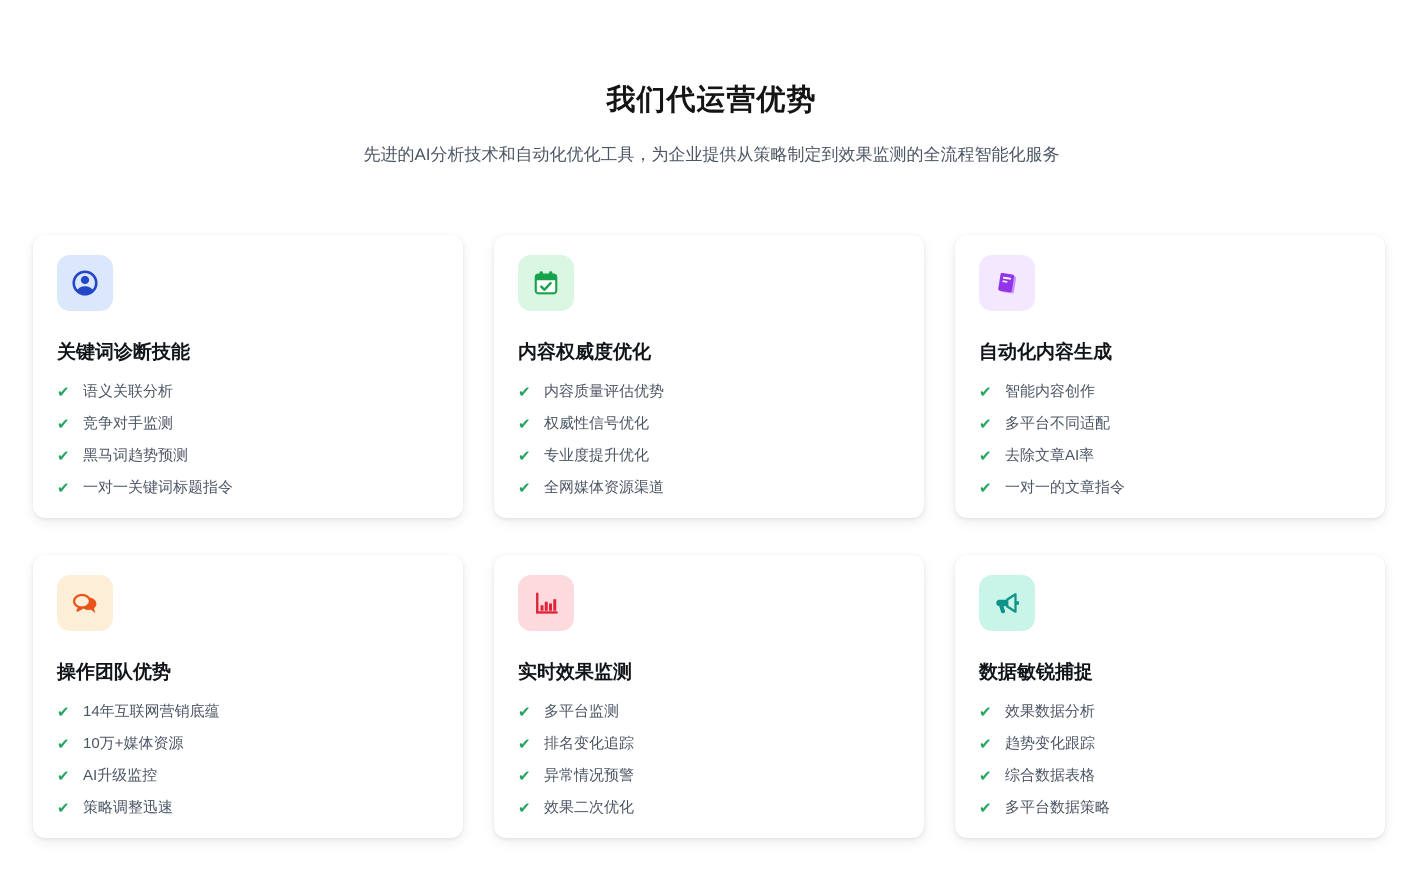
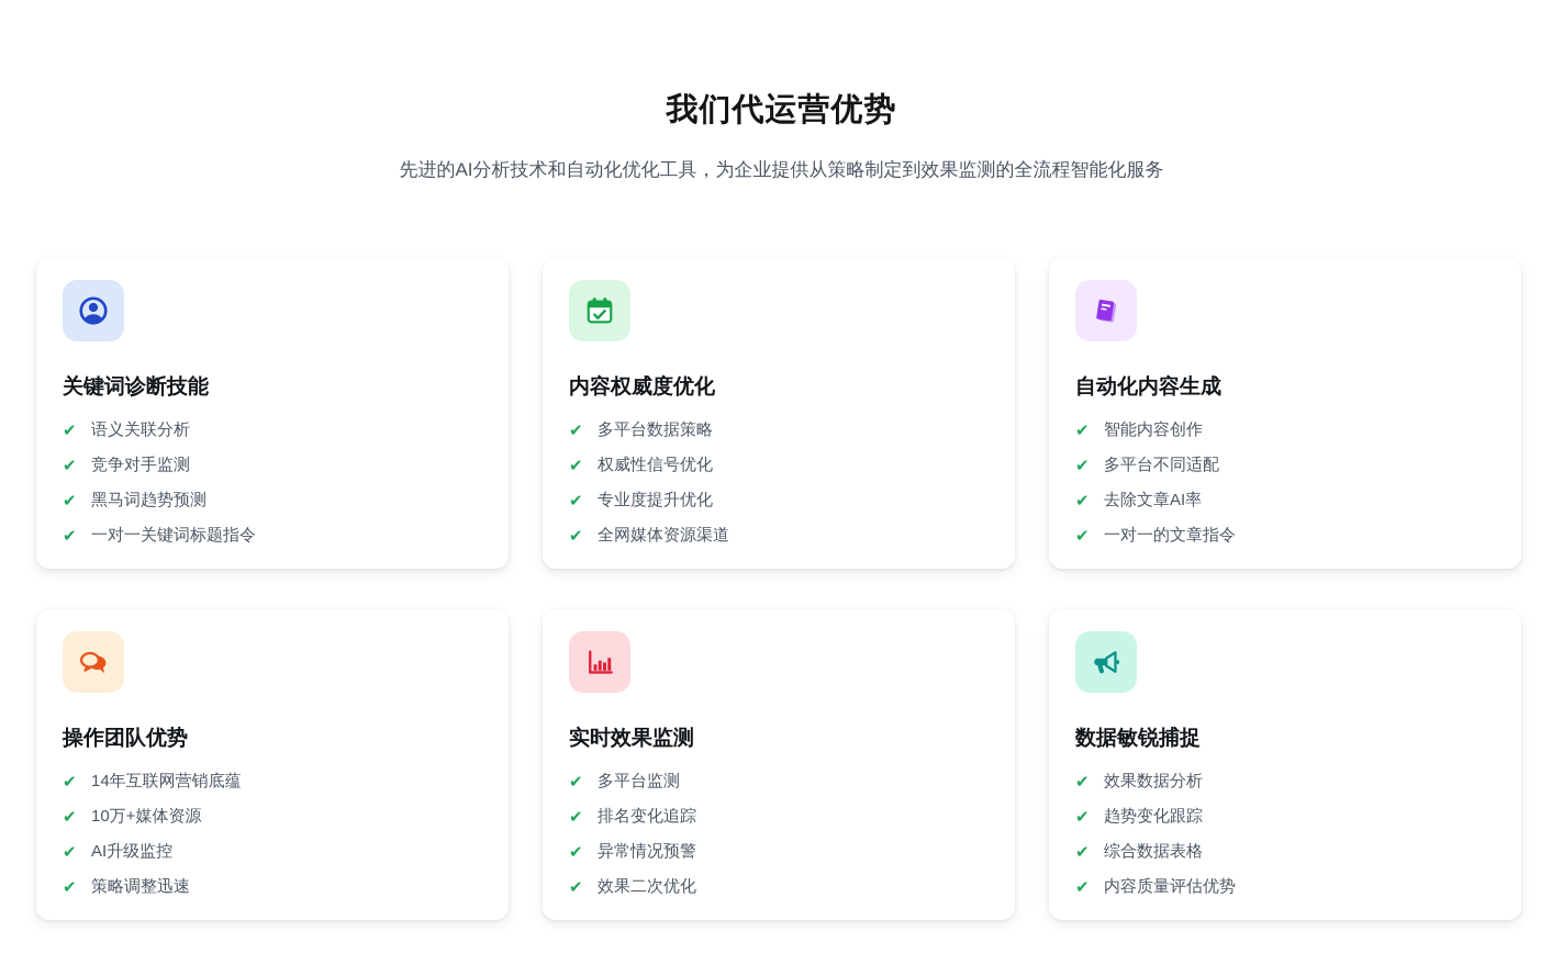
  我们代运营优势
  先进的AI分析技术和自动化优化工具，为企业提供从策略制定到效果监测的全流程智能化服务
  关键词诊断技能
  ✔
  语义关联分析
  ✔
  竞争对手监测
  ✔
  黑马词趋势预测
  ✔
  一对一关键词标题指令
  内容权威度优化
  ✔
- 内容质量评估优势
+ 多平台数据策略
  ✔
  权威性信号优化
  ✔
  专业度提升优化
  ✔
  全网媒体资源渠道
  自动化内容生成
  ✔
  智能内容创作
  ✔
  多平台不同适配
  ✔
  去除文章AI率
  ✔
  一对一的文章指令
  操作团队优势
  ✔
  14年互联网营销底蕴
  ✔
  10万+媒体资源
  ✔
  AI升级监控
  ✔
  策略调整迅速
  实时效果监测
  ✔
  多平台监测
  ✔
  排名变化追踪
  ✔
  异常情况预警
  ✔
  效果二次优化
  数据敏锐捕捉
  ✔
  效果数据分析
  ✔
  趋势变化跟踪
  ✔
  综合数据表格
  ✔
- 多平台数据策略
+ 内容质量评估优势
